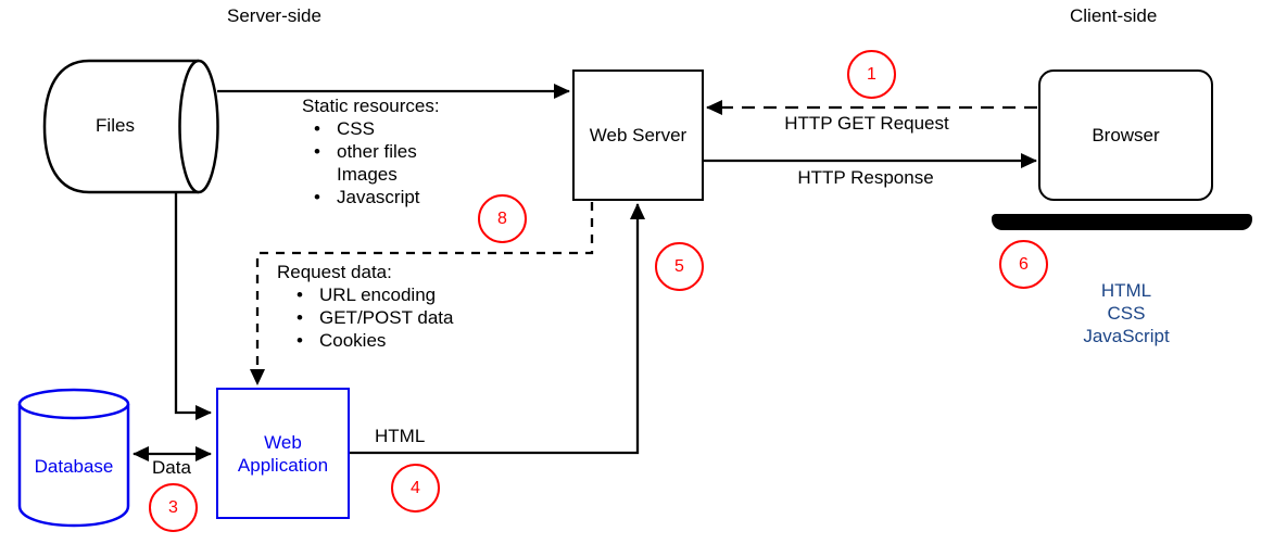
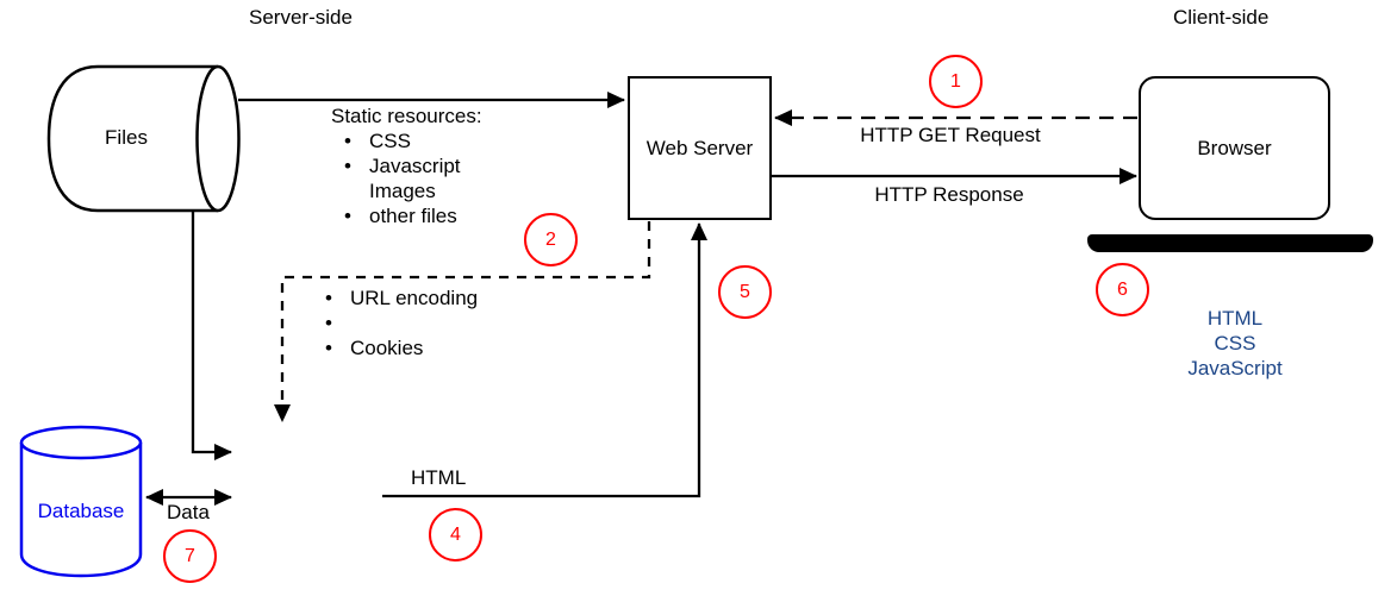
  Server-side
  Client-side
  Files
  Database
  Web Server
  Browser
- Web Application
  Static resources:
  •
  CSS
  •
- other files
+ Javascript
  Images
  •
- Javascript
+ other files
- Request data:
  •
  URL encoding
  •
- GET/POST data
  •
  Cookies
  HTTP GET Request
  HTTP Response
  Data
  HTML
  HTML
  CSS
  JavaScript
  1
- 8
+ 2
- 3
+ 7
  4
  5
  6
